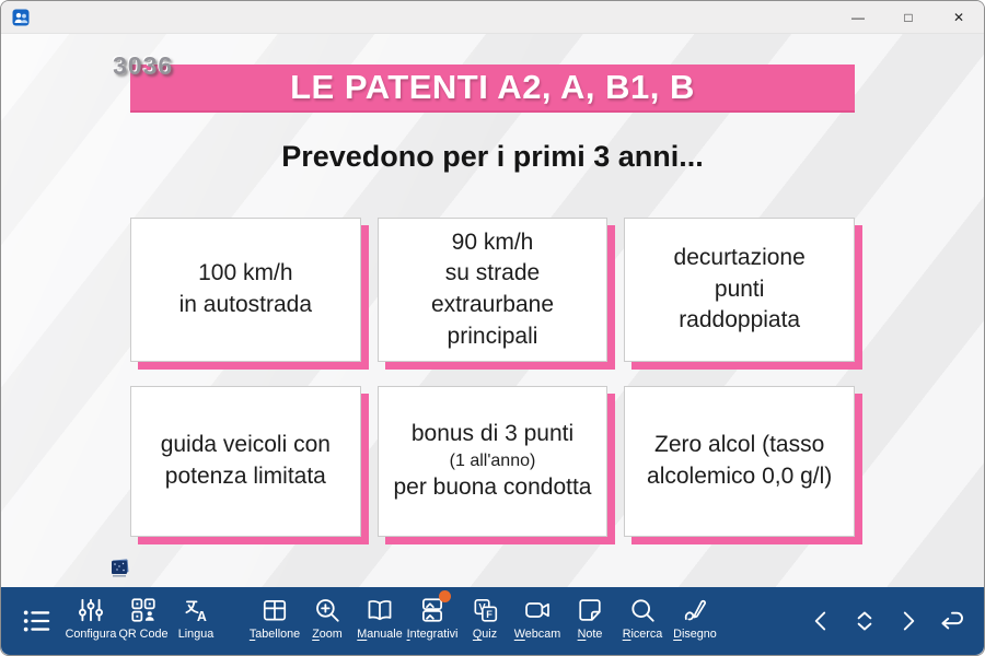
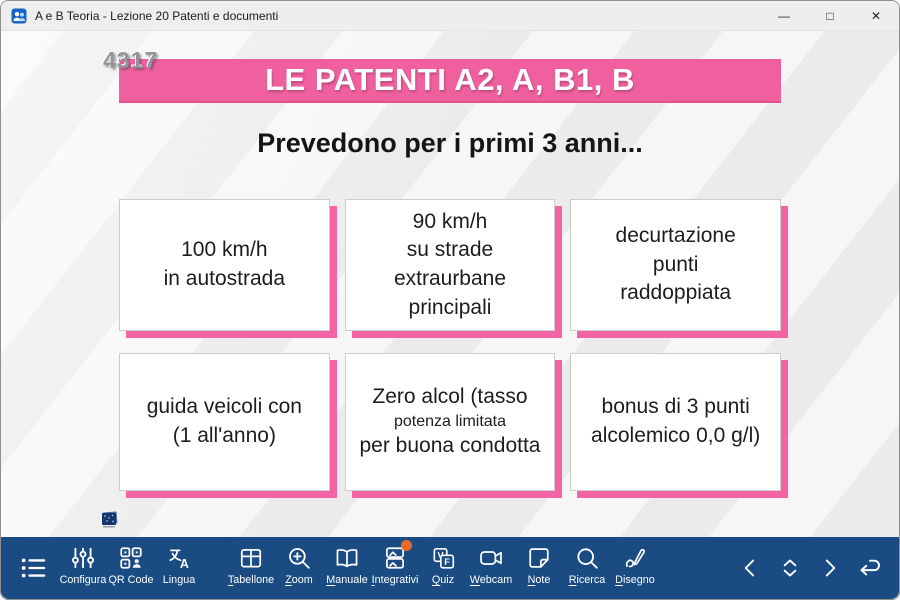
+ A e B Teoria - Lezione 20 Patenti e documenti
  —
  □
  ✕
- 3036
+ 4317
  LE PATENTI A2, A, B1, B
  Prevedono per i primi 3 anni...
  100 km/h
  in autostrada
  90 km/h
  su strade
  extraurbane
  principali
  decurtazione
  punti
  raddoppiata
  guida veicoli con
- potenza limitata
+ (1 all'anno)
- bonus di 3 punti
+ Zero alcol (tasso
- (1 all'anno)
+ potenza limitata
  per buona condotta
- Zero alcol (tasso
+ bonus di 3 punti
  alcolemico 0,0 g/l)
  Configura
  QR Code
  A
  Lingua
  Tabellone
  Zoom
  Manuale
  Integrativi
  V
  F
  Quiz
  Webcam
  Note
  Ricerca
  Disegno
